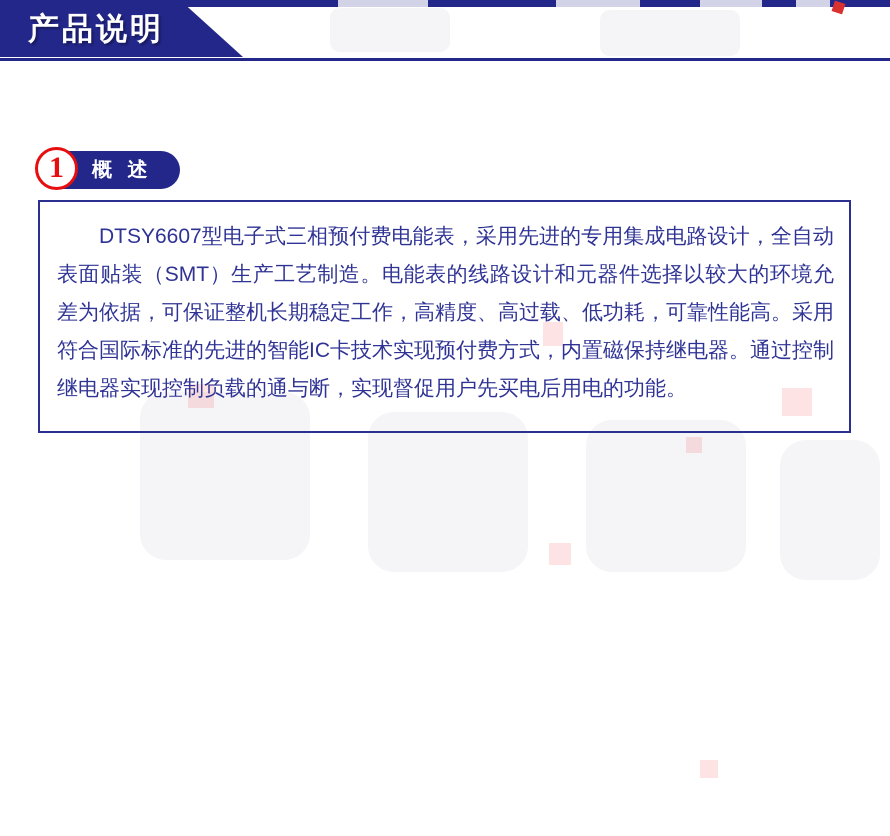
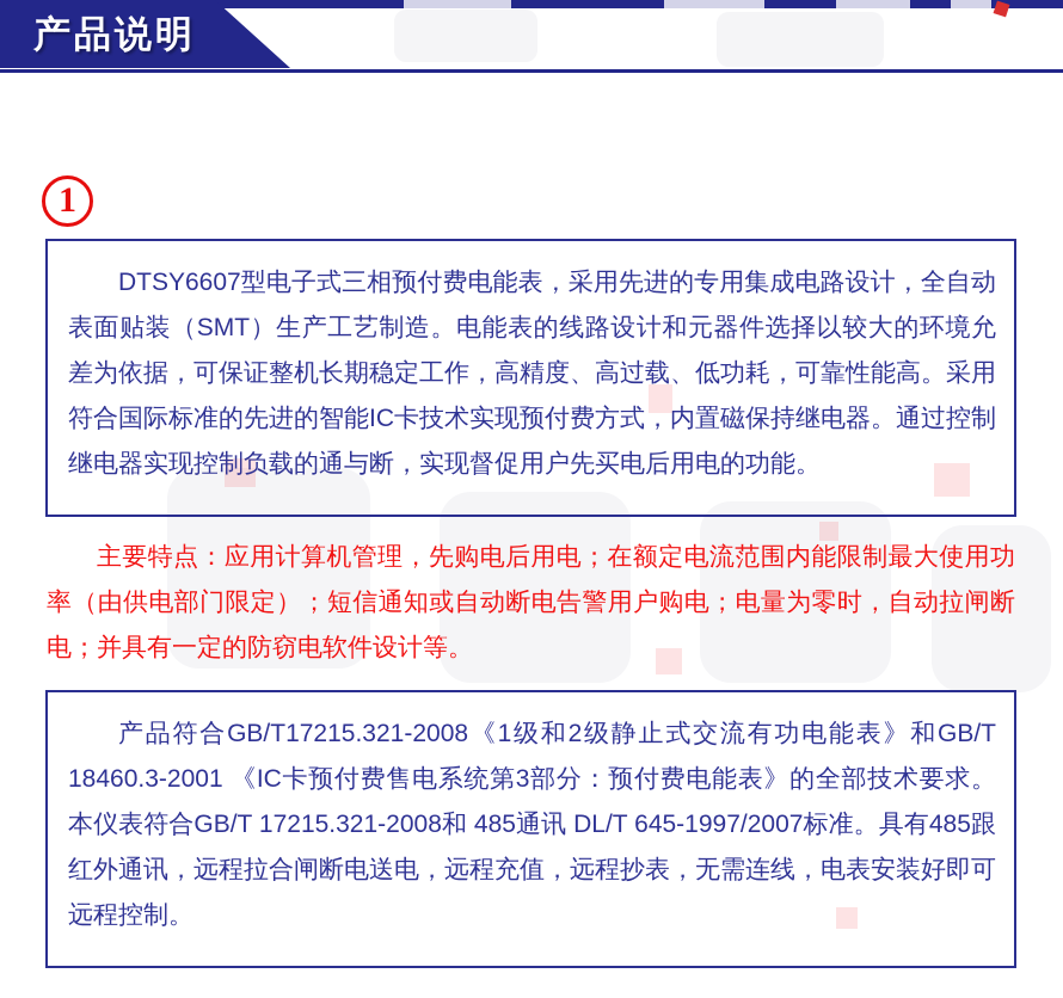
  产品说明
- 概 述
  1
  DTSY6607型电子式三相预付费电能表，采用先进的专用集成电路设计，全自动表面贴装（SMT）生产工艺制造。电能表的线路设计和元器件选择以较大的环境允差为依据，可保证整机长期稳定工作，高精度、高过载、低功耗，可靠性能高。采用符合国际标准的先进的智能IC卡技术实现预付费方式，内置磁保持继电器。通过控制继电器实现控制负载的通与断，实现督促用户先买电后用电的功能。
+ 主要特点：应用计算机管理，先购电后用电；在额定电流范围内能限制最大使用功率（由供电部门限定）；短信通知或自动断电告警用户购电；电量为零时，自动拉闸断电；并具有一定的防窃电软件设计等。
+ 产品符合GB/T17215.321-2008《1级和2级静止式交流有功电能表》和GB/T 18460.3-2001 《IC卡预付费售电系统第3部分：预付费电能表》的全部技术要求。本仪表符合GB/T 17215.321-2008和 485通讯 DL/T 645-1997/2007标准。具有485跟红外通讯，远程拉合闸断电送电，远程充值，远程抄表，无需连线，电表安装好即可远程控制。
